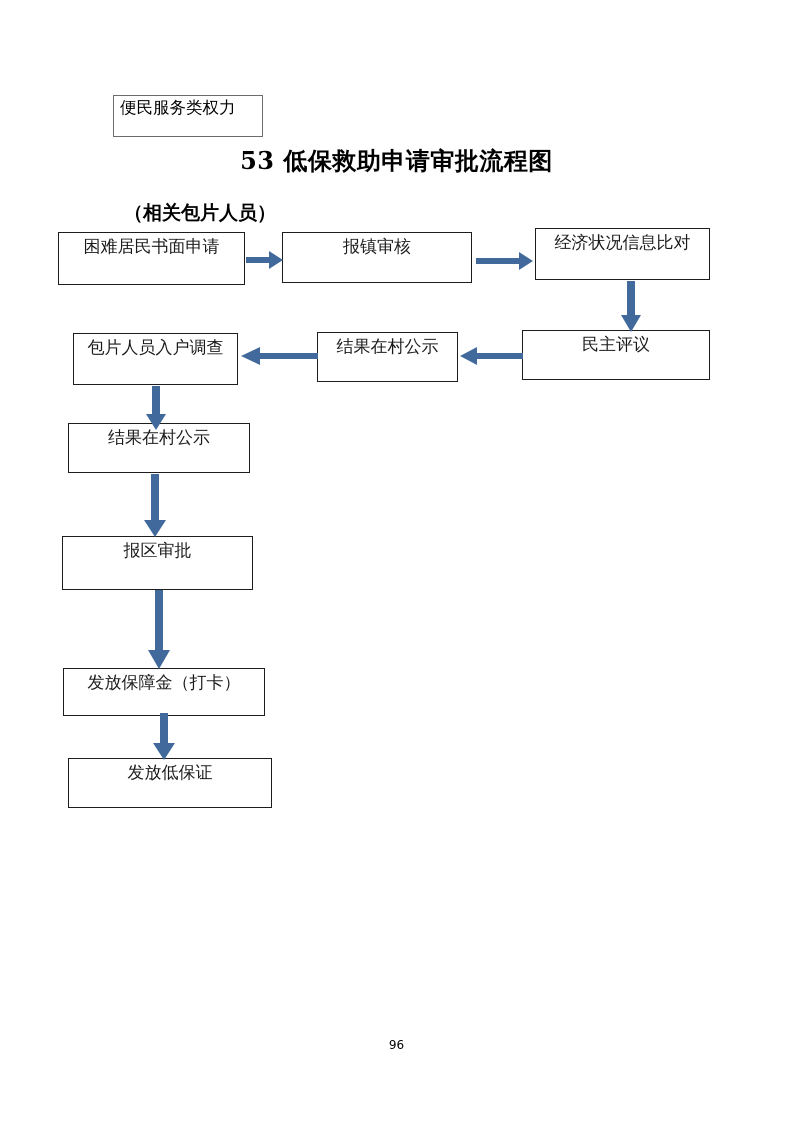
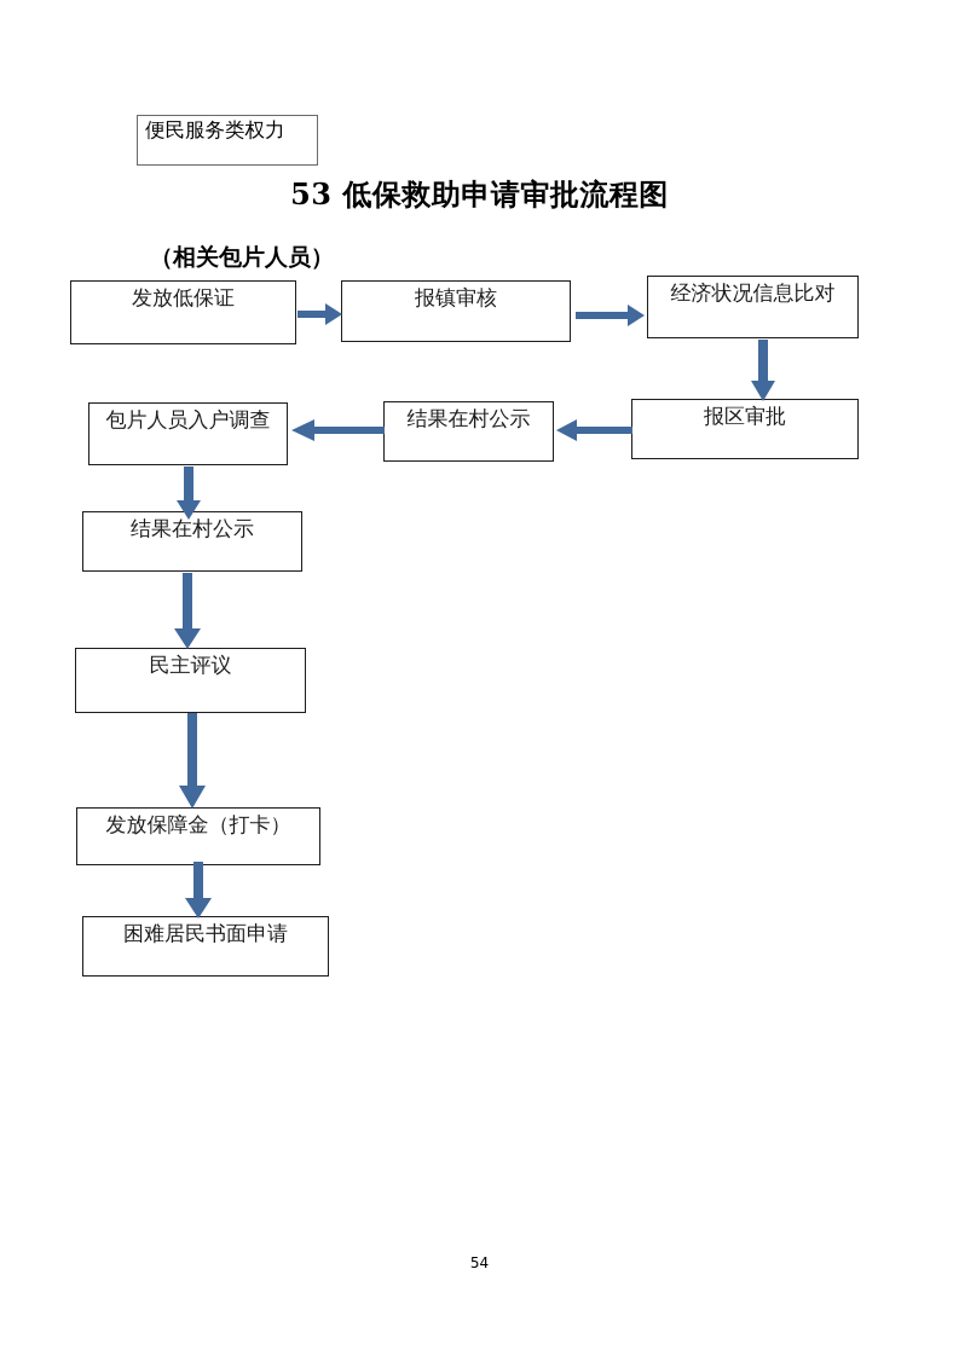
  便民服务类权力
  53 低保救助申请审批流程图
  （相关包片人员）
- 困难居民书面申请
+ 发放低保证
  报镇审核
  经济状况信息比对
- 民主评议
+ 报区审批
  结果在村公示
  包片人员入户调查
  结果在村公示
- 报区审批
+ 民主评议
  发放保障金（打卡）
- 发放低保证
+ 困难居民书面申请
- 96
+ 54
